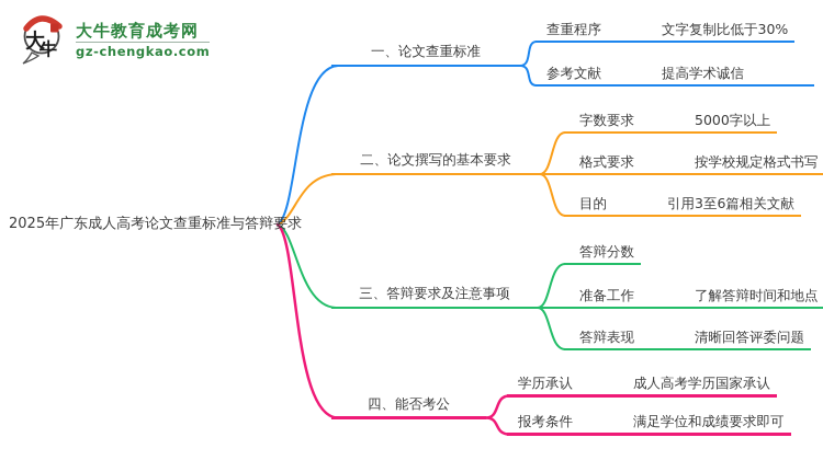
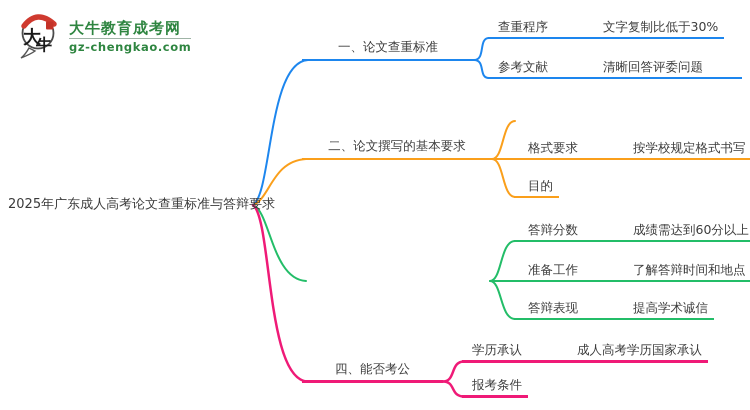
  大
  牛
  大牛教育成考网
  gz-chengkao.com
  2025年广东成人高考论文查重标准与答辩要求
  一、论文查重标准
  查重程序
  文字复制比低于30%
  参考文献
- 提高学术诚信
+ 清晰回答评委问题
  二、论文撰写的基本要求
- 字数要求
- 5000字以上
  格式要求
  按学校规定格式书写
  目的
- 引用3至6篇相关文献
- 三、答辩要求及注意事项
  答辩分数
+ 成绩需达到60分以上
  准备工作
  了解答辩时间和地点
  答辩表现
- 清晰回答评委问题
+ 提高学术诚信
  四、能否考公
  学历承认
  成人高考学历国家承认
  报考条件
- 满足学位和成绩要求即可
